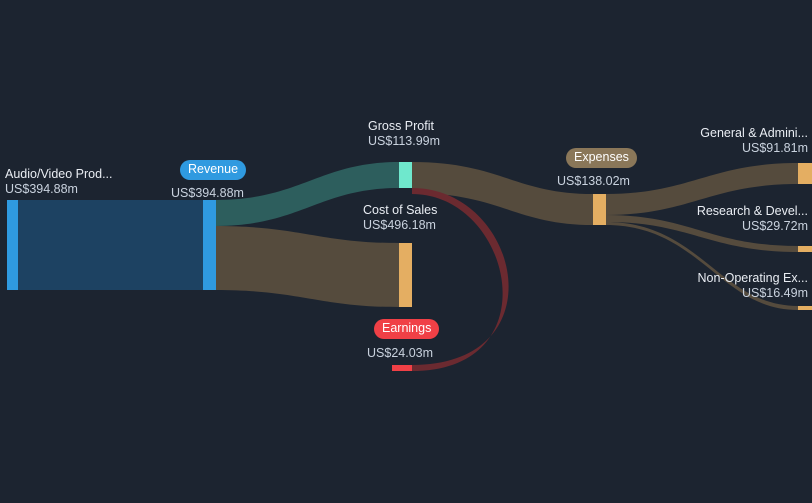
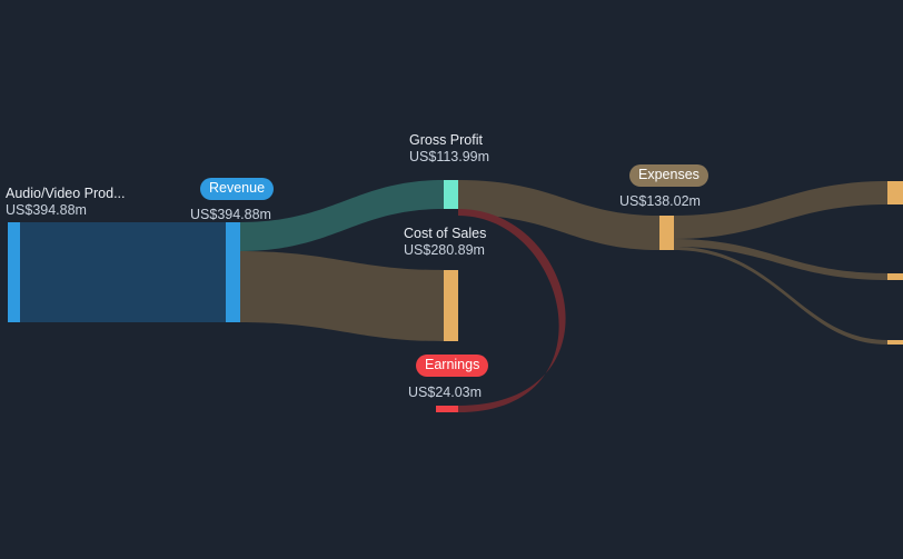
  Audio/Video Prod...
  US$394.88m
  Revenue
  US$394.88m
  Gross Profit
  US$113.99m
  Cost of Sales
- US$496.18m
+ US$280.89m
  Expenses
  US$138.02m
  Earnings
  US$24.03m
- General & Admini...
- US$91.81m
- Research & Devel...
- US$29.72m
- Non-Operating Ex...
- US$16.49m
